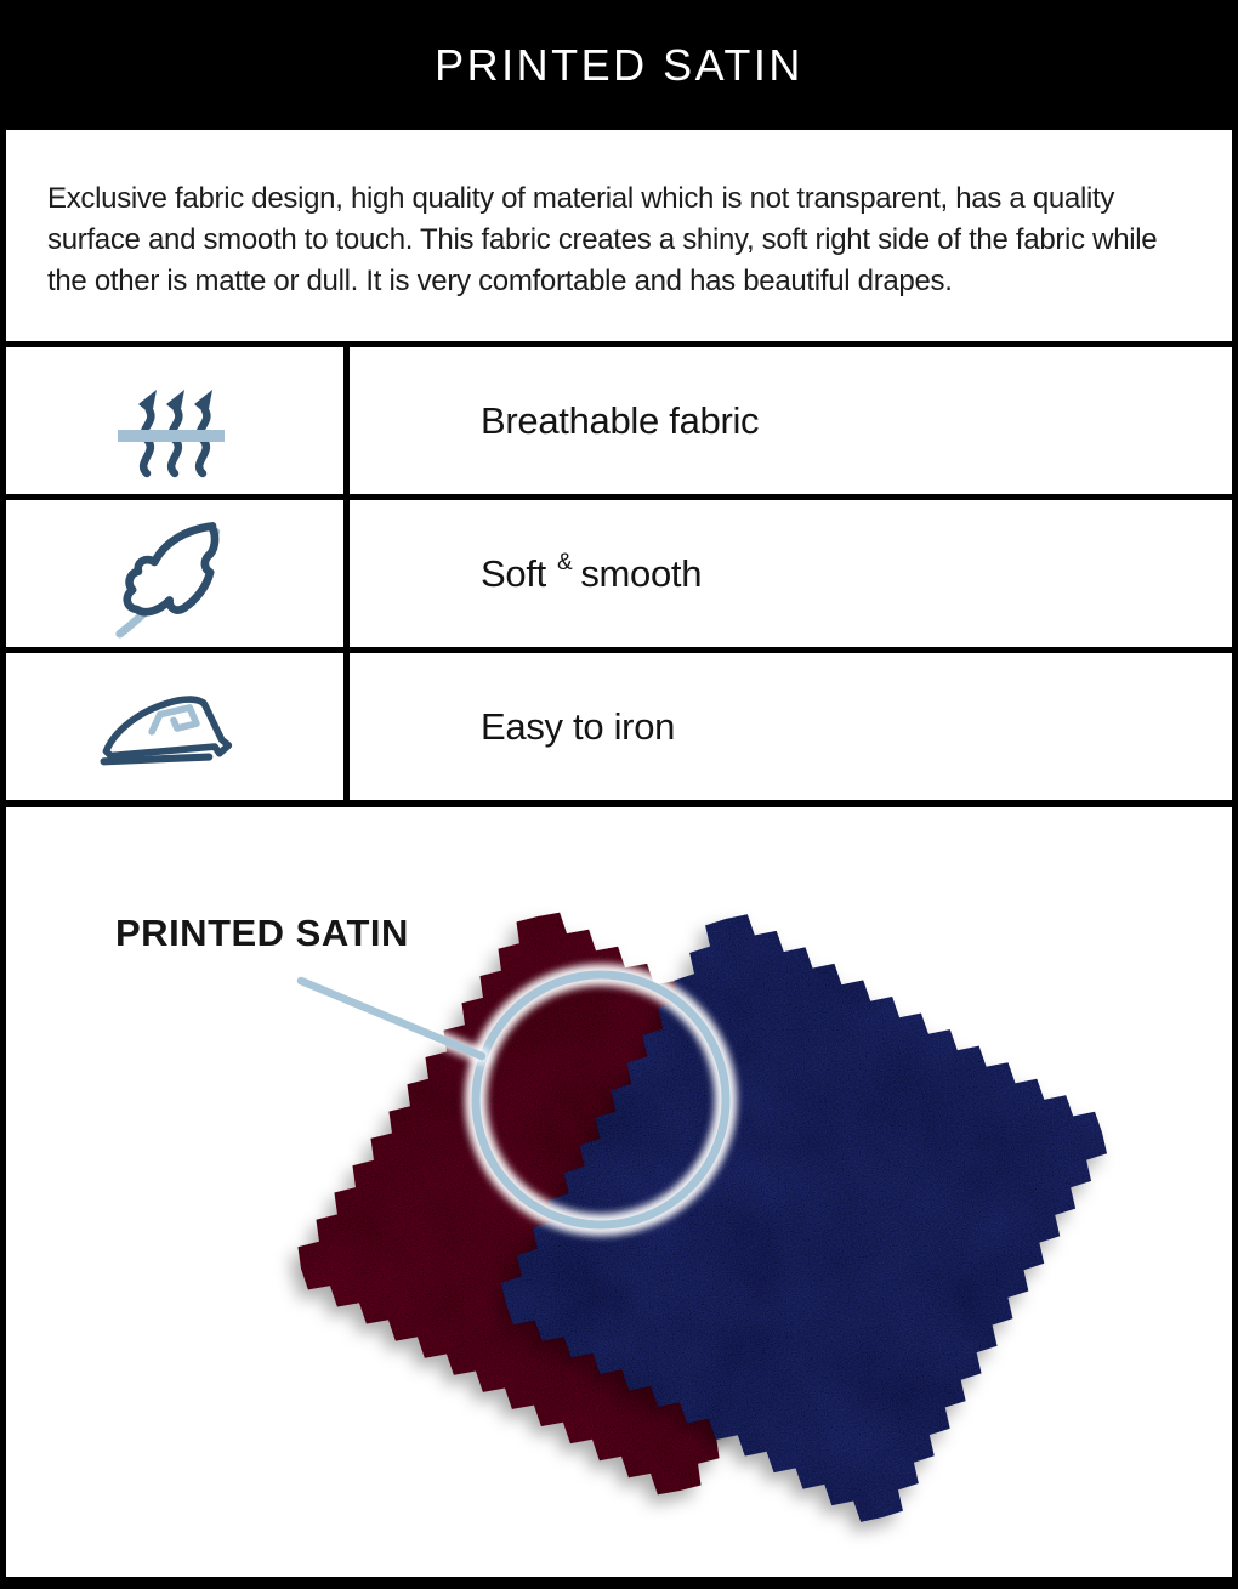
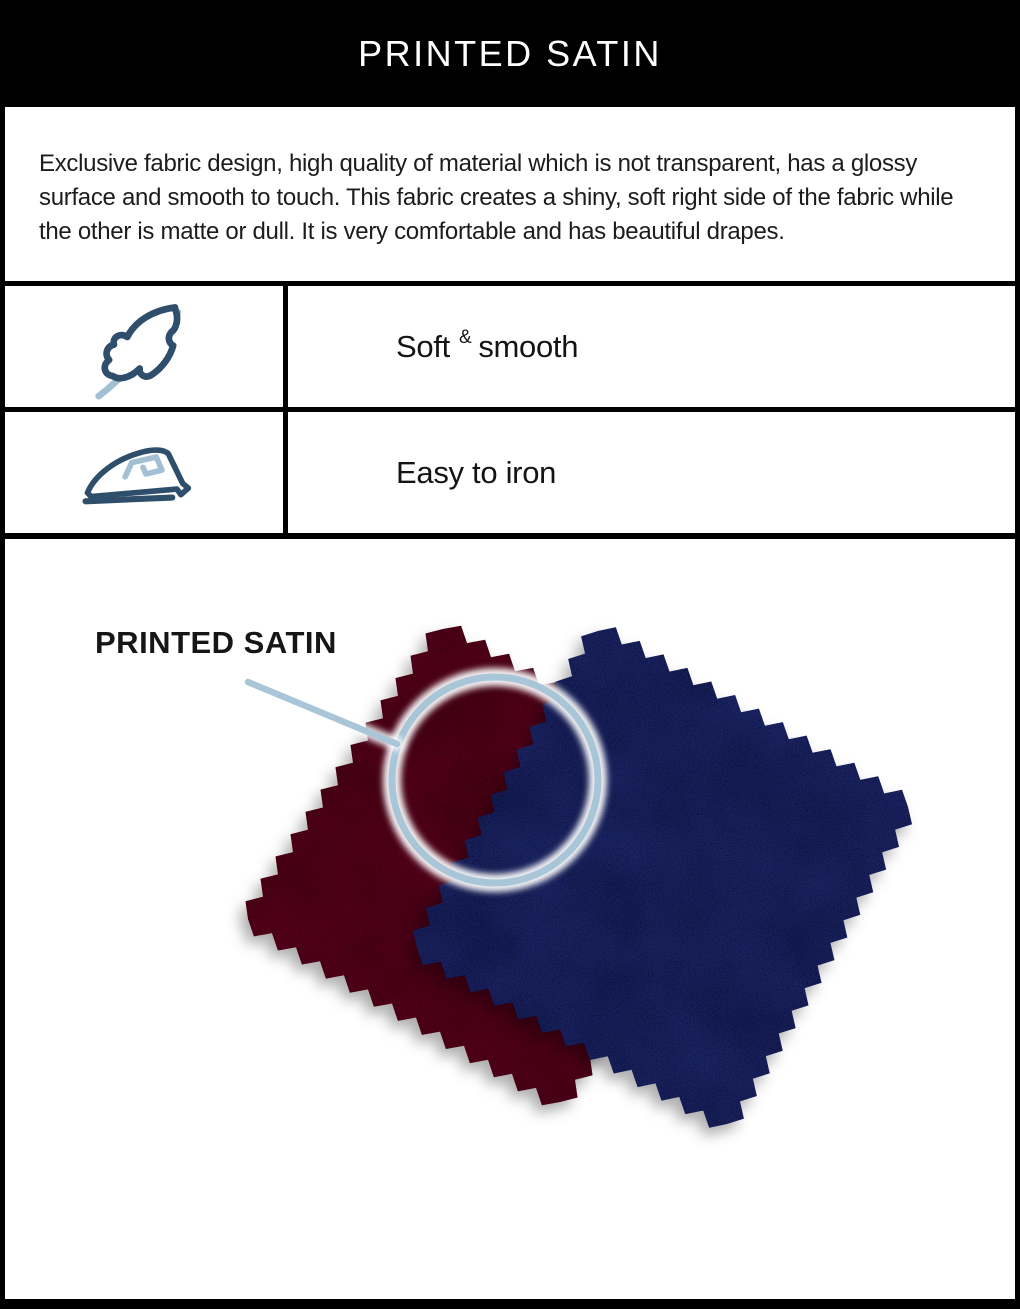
  PRINTED SATIN
- Exclusive fabric design, high quality of material which is not transparent, has a quality surface and smooth to touch. This fabric creates a shiny, soft right side of the fabric while the other is matte or dull. It is very comfortable and has beautiful drapes.
+ Exclusive fabric design, high quality of material which is not transparent, has a glossy surface and smooth to touch. This fabric creates a shiny, soft right side of the fabric while the other is matte or dull. It is very comfortable and has beautiful drapes.
- Breathable fabric
  Soft
  &
  smooth
  Easy to iron
  PRINTED SATIN
